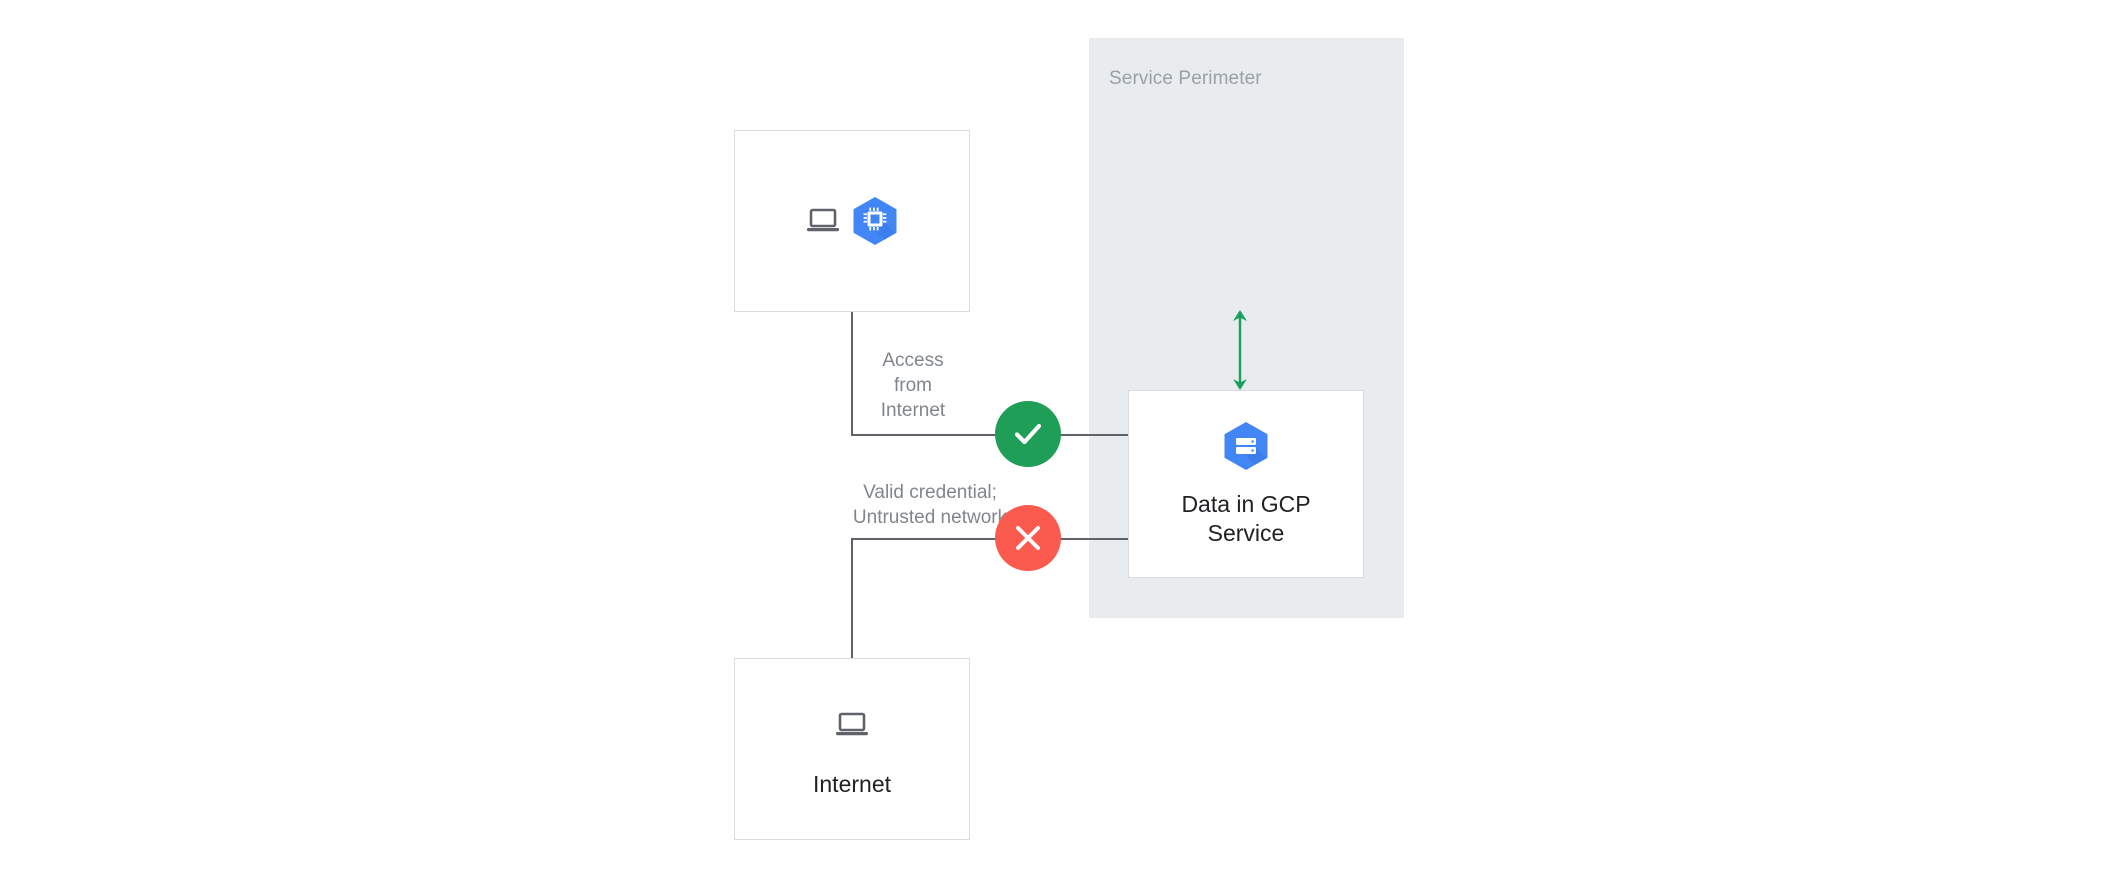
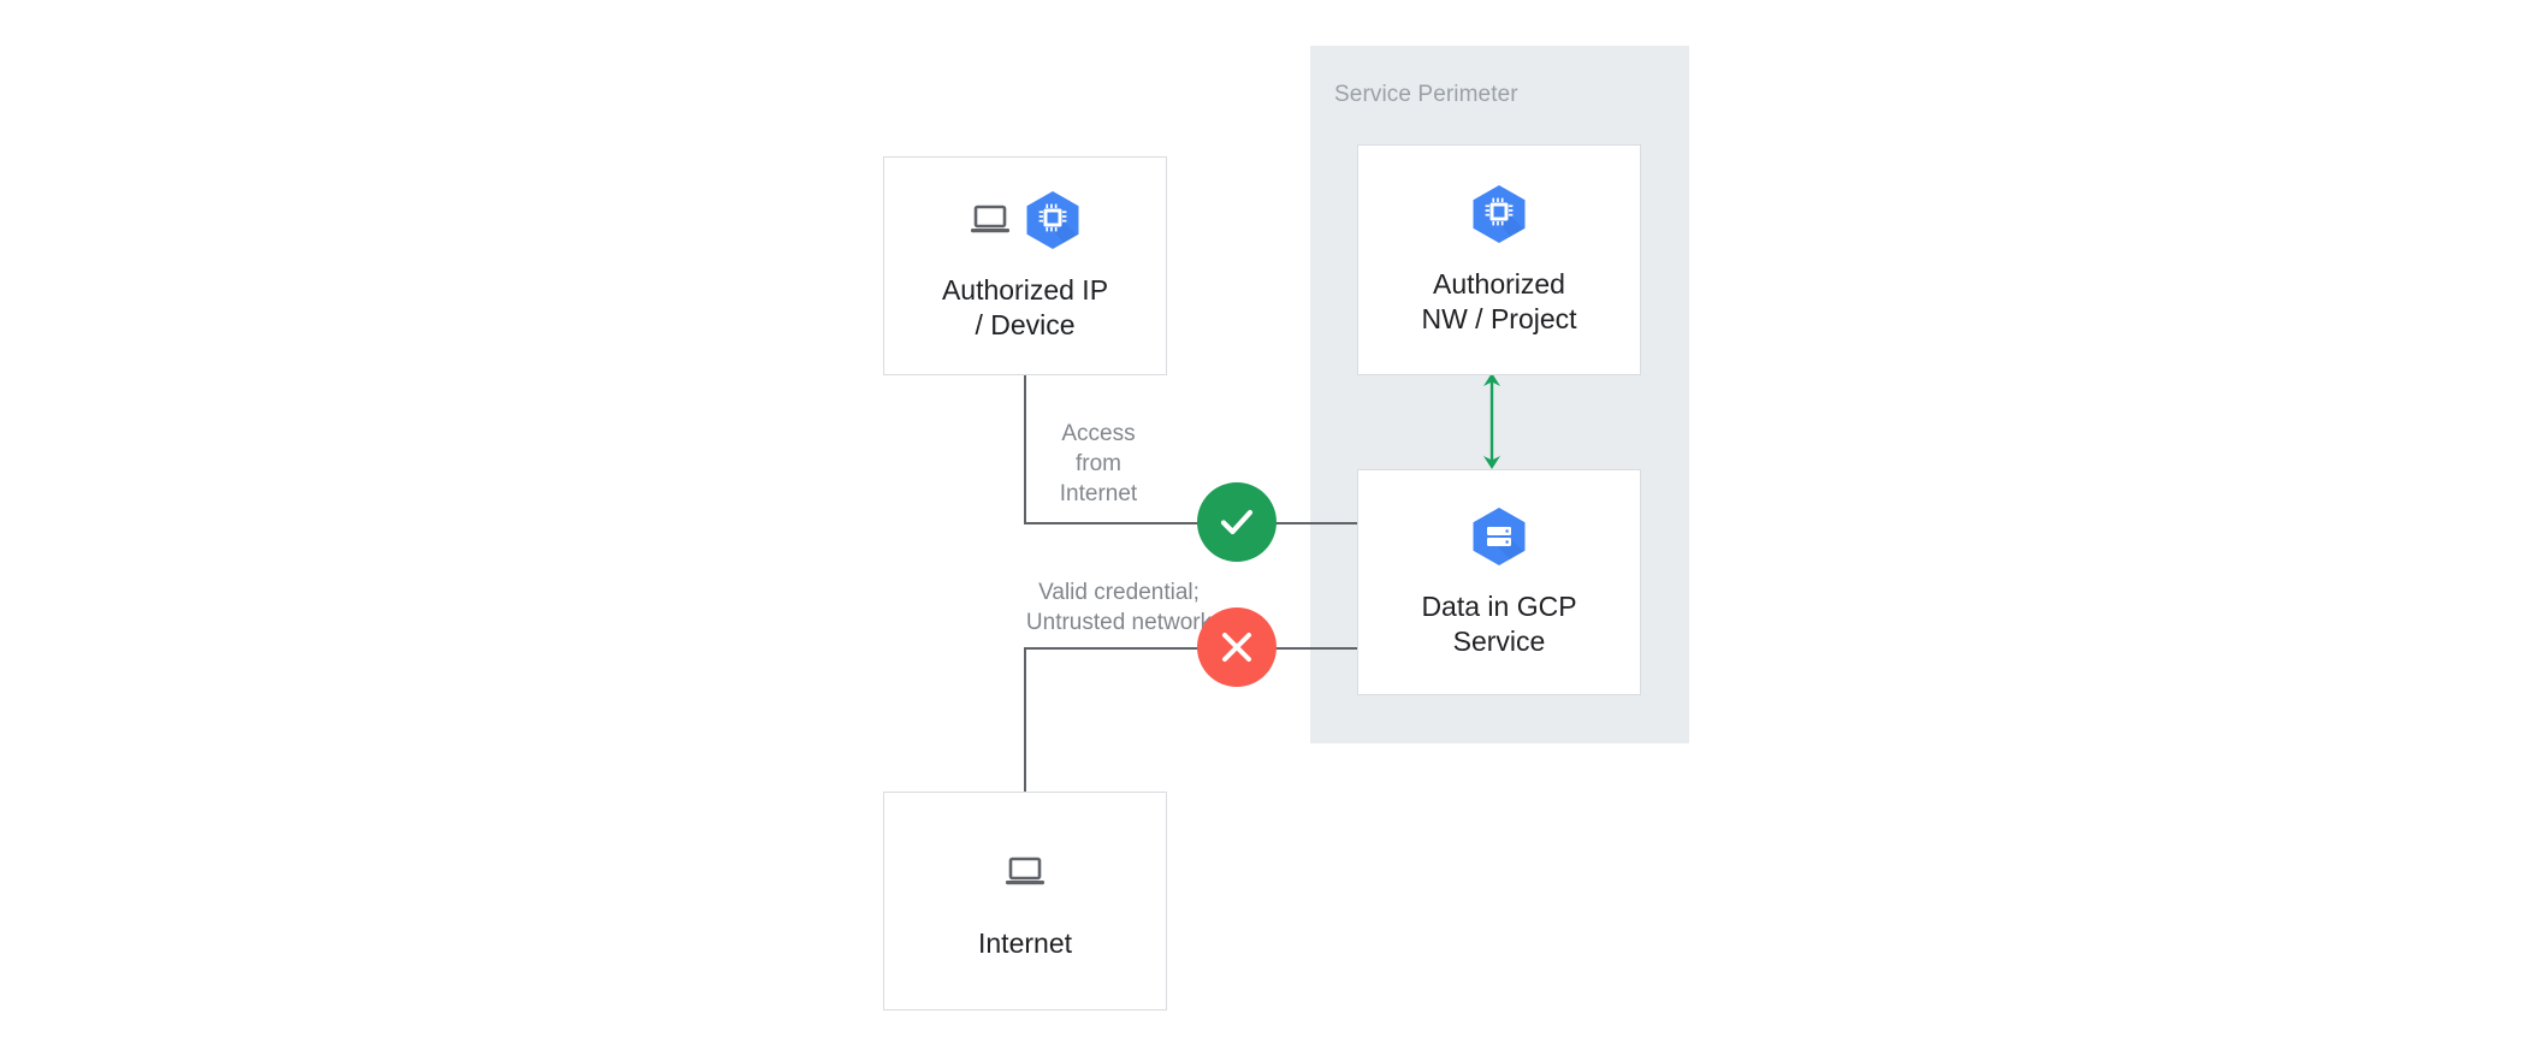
  Service Perimeter
+ Authorized IP
+ / Device
+ Authorized
+ NW / Project
  Data in GCP
  Service
  Internet
  Access
  from
  Internet
  Valid credential;
  Untrusted networ
